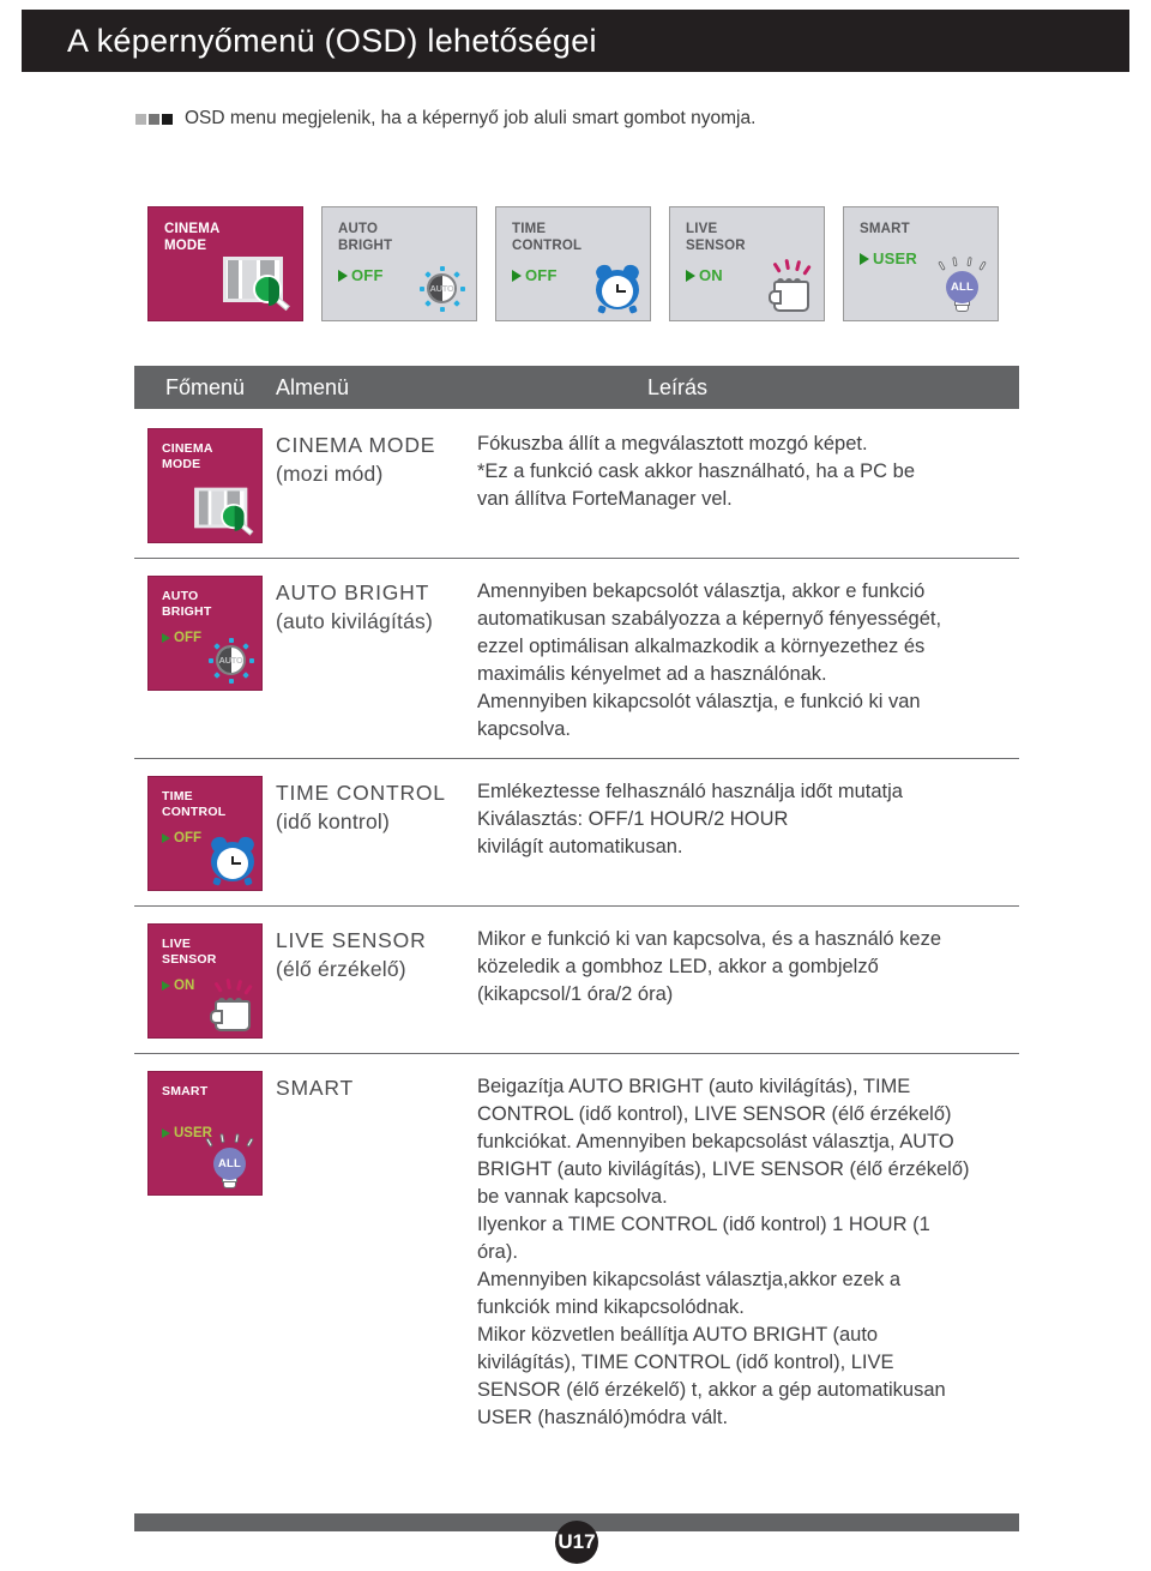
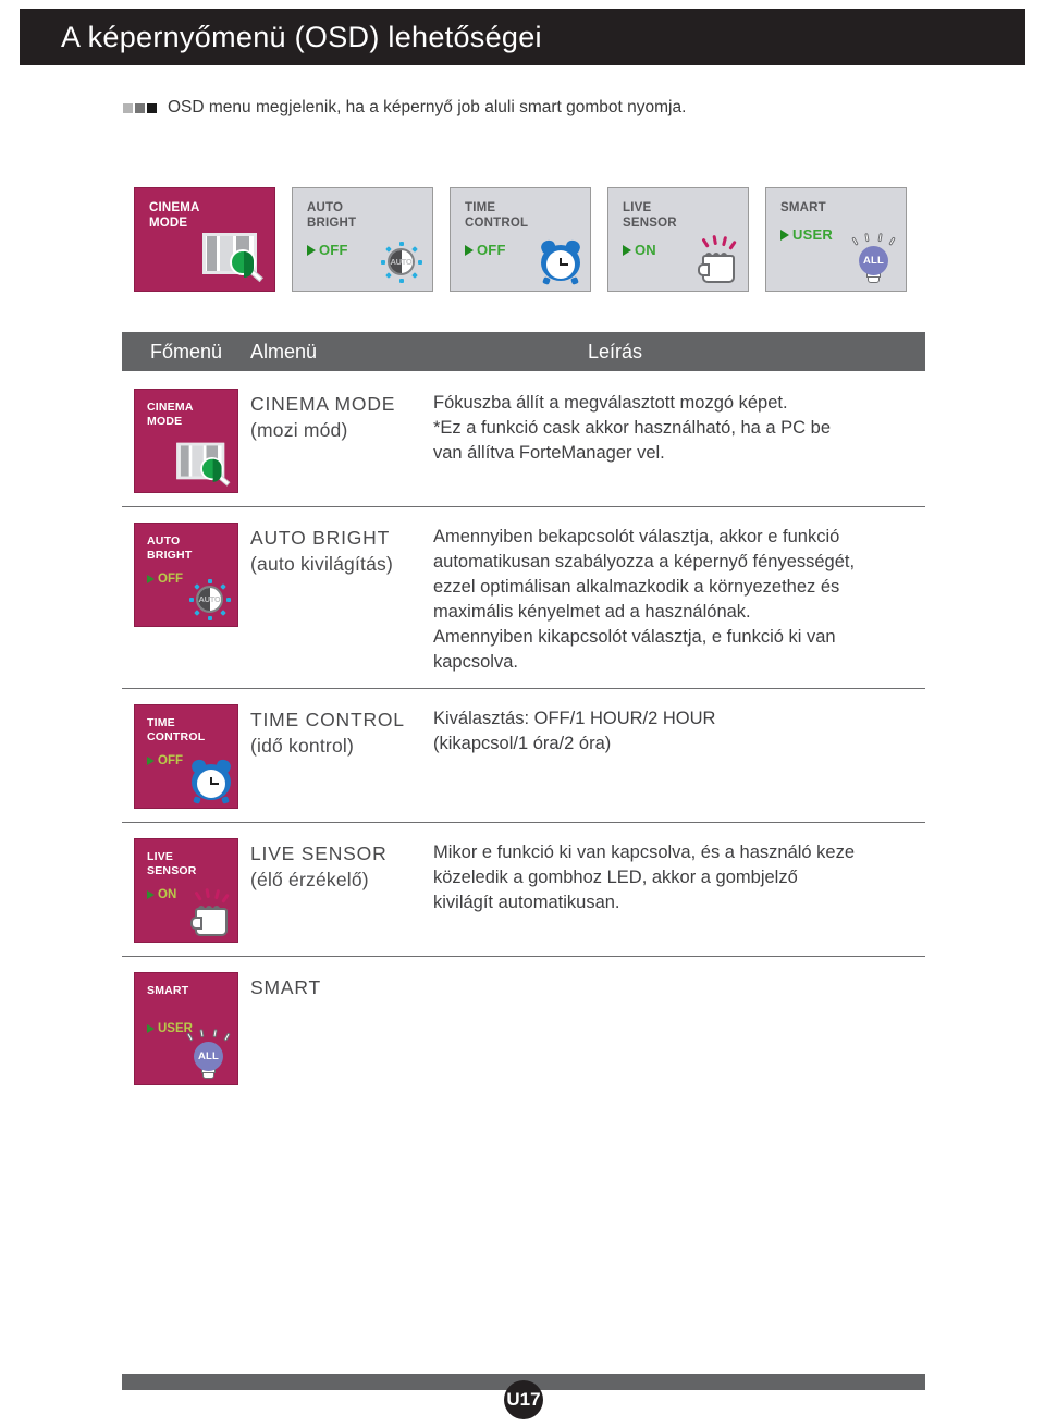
  A képernyőmenü (OSD) lehetőségei
  OSD menu megjelenik, ha a képernyő job aluli smart gombot nyomja.
  CINEMA
  MODE
  AUTO
  BRIGHT
  OFF
  AUTO
  TIME
  CONTROL
  OFF
  LIVE
  SENSOR
  ON
  SMART
  USER
  ALL
  Főmenü
  Almenü
  Leírás
  CINEMA
  MODE
  CINEMA MODE
  (mozi mód)
  Fókuszba állít a megválasztott mozgó képet.
  *Ez a funkció cask akkor használható, ha a PC be
  van állítva ForteManager vel.
  AUTO
  BRIGHT
  OFF
  AUTO
  AUTO BRIGHT
  (auto kivilágítás)
  Amennyiben bekapcsolót választja, akkor e funkció
  automatikusan szabályozza a képernyő fényességét,
  ezzel optimálisan alkalmazkodik a környezethez és
  maximális kényelmet ad a használónak.
  Amennyiben kikapcsolót választja, e funkció ki van
  kapcsolva.
  TIME
  CONTROL
  OFF
  TIME CONTROL
  (idő kontrol)
- Emlékeztesse felhasználó használja időt mutatja
  Kiválasztás: OFF/1 HOUR/2 HOUR
- kivilágít automatikusan.
+ (kikapcsol/1 óra/2 óra)
  LIVE
  SENSOR
  ON
  LIVE SENSOR
  (élő érzékelő)
  Mikor e funkció ki van kapcsolva, és a használó keze
  közeledik a gombhoz LED, akkor a gombjelző
- (kikapcsol/1 óra/2 óra)
+ kivilágít automatikusan.
  SMART
  USER
  ALL
  SMART
- Beigazítja AUTO BRIGHT (auto kivilágítás), TIME
- CONTROL (idő kontrol), LIVE SENSOR (élő érzékelő)
- funkciókat. Amennyiben bekapcsolást választja, AUTO
- BRIGHT (auto kivilágítás), LIVE SENSOR (élő érzékelő)
- be vannak kapcsolva.
- Ilyenkor a TIME CONTROL (idő kontrol) 1 HOUR (1
- óra).
- Amennyiben kikapcsolást választja,akkor ezek a
- funkciók mind kikapcsolódnak.
- Mikor közvetlen beállítja AUTO BRIGHT (auto
- kivilágítás), TIME CONTROL (idő kontrol), LIVE
- SENSOR (élő érzékelő) t, akkor a gép automatikusan
- USER (használó)módra vált.
  U17
